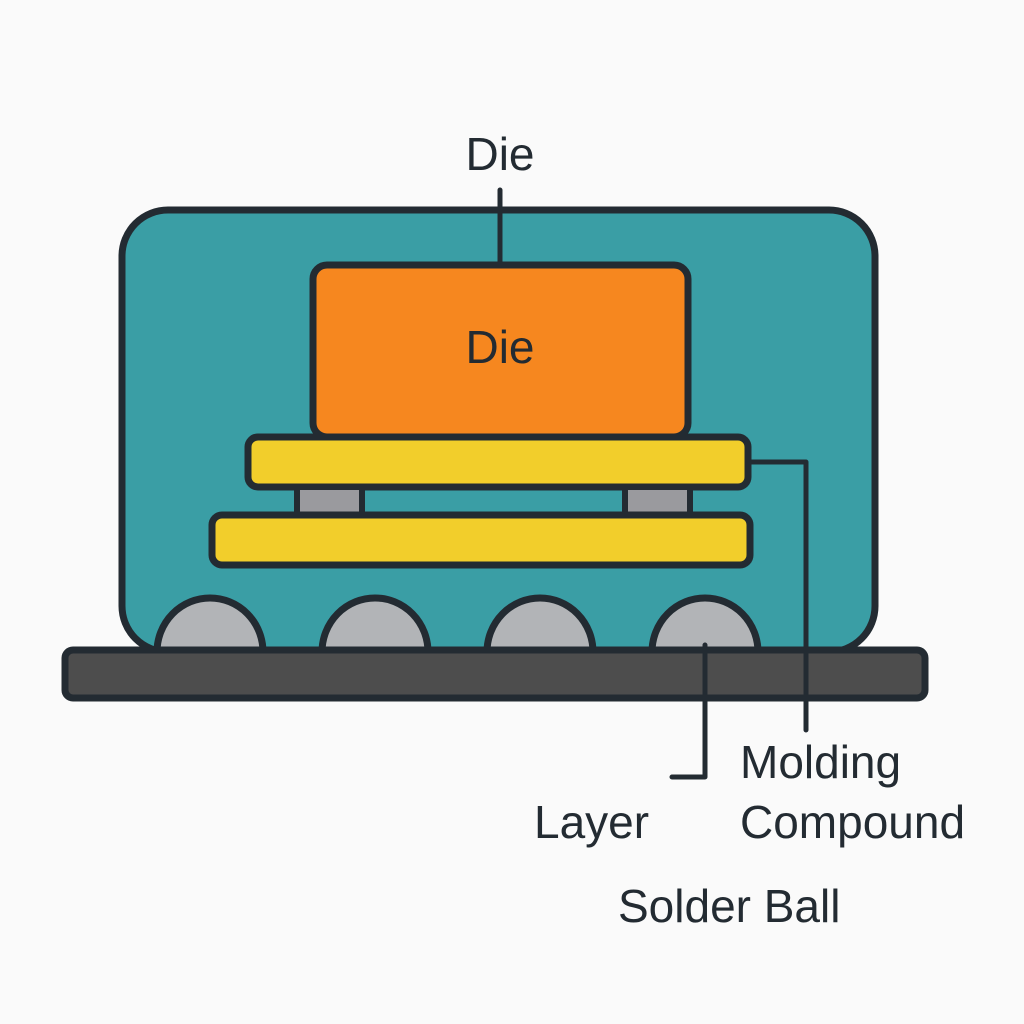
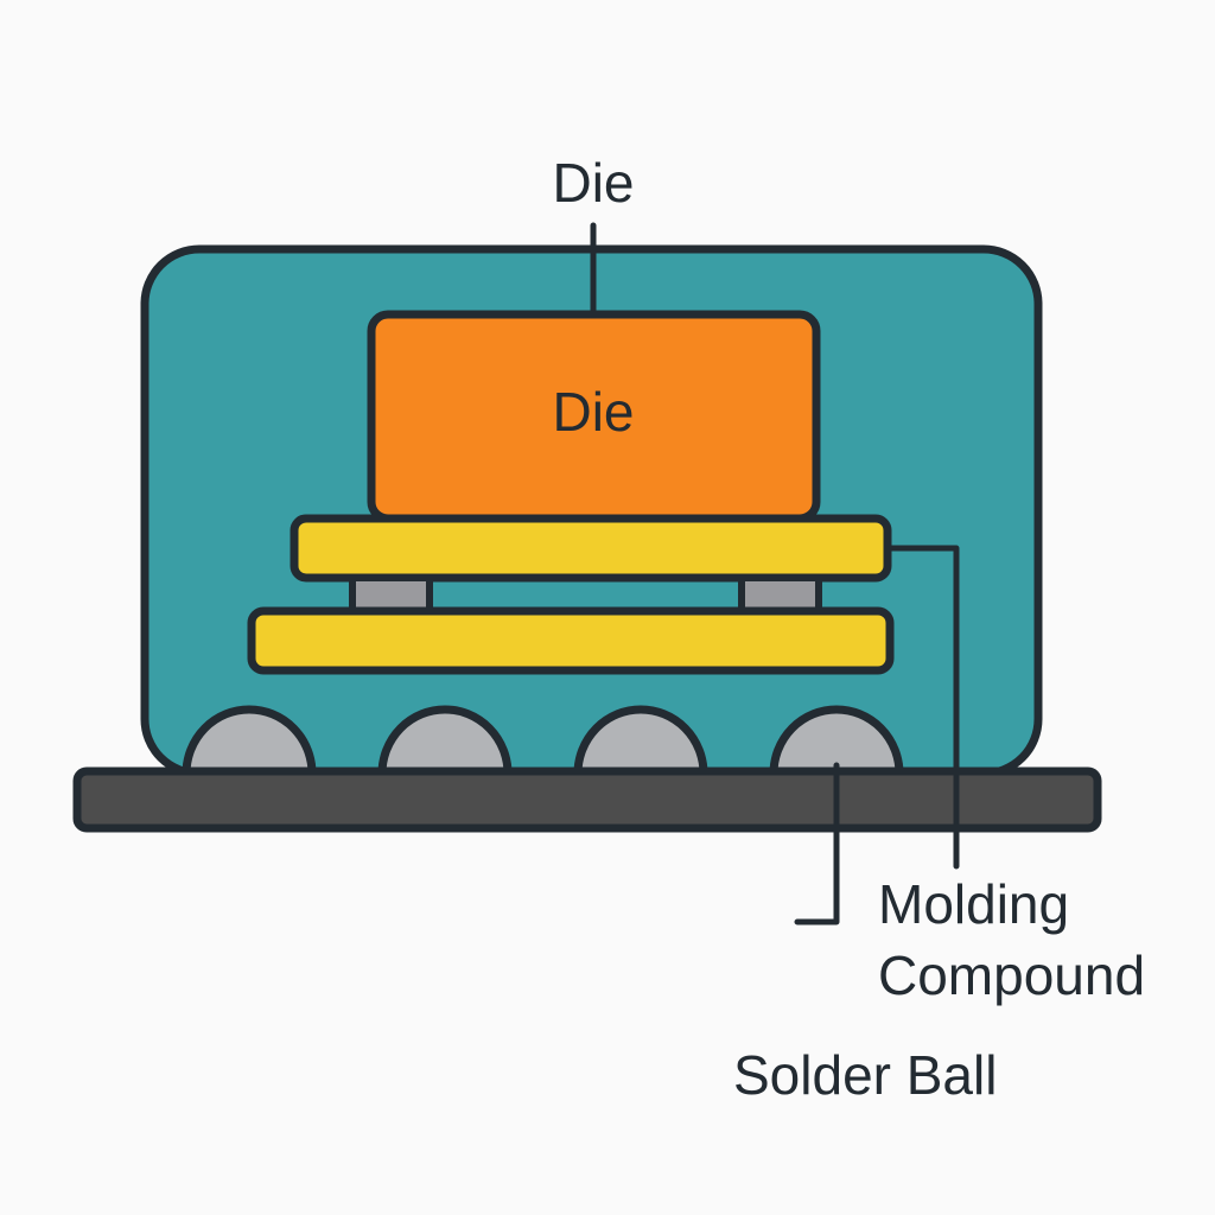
  Die
  Die
- Layer
  Molding
  Compound
  Solder Ball
